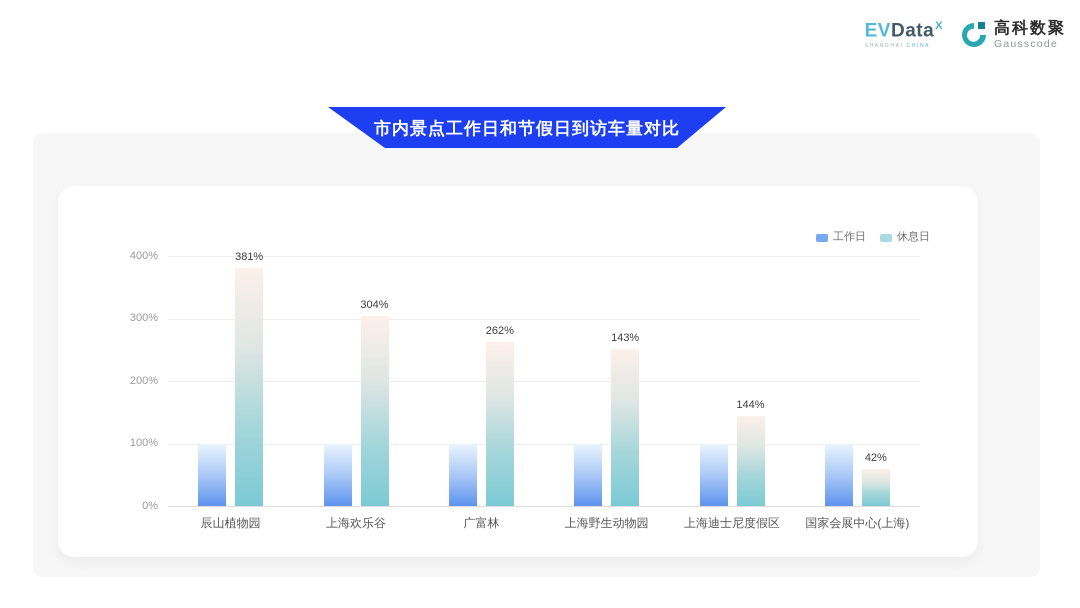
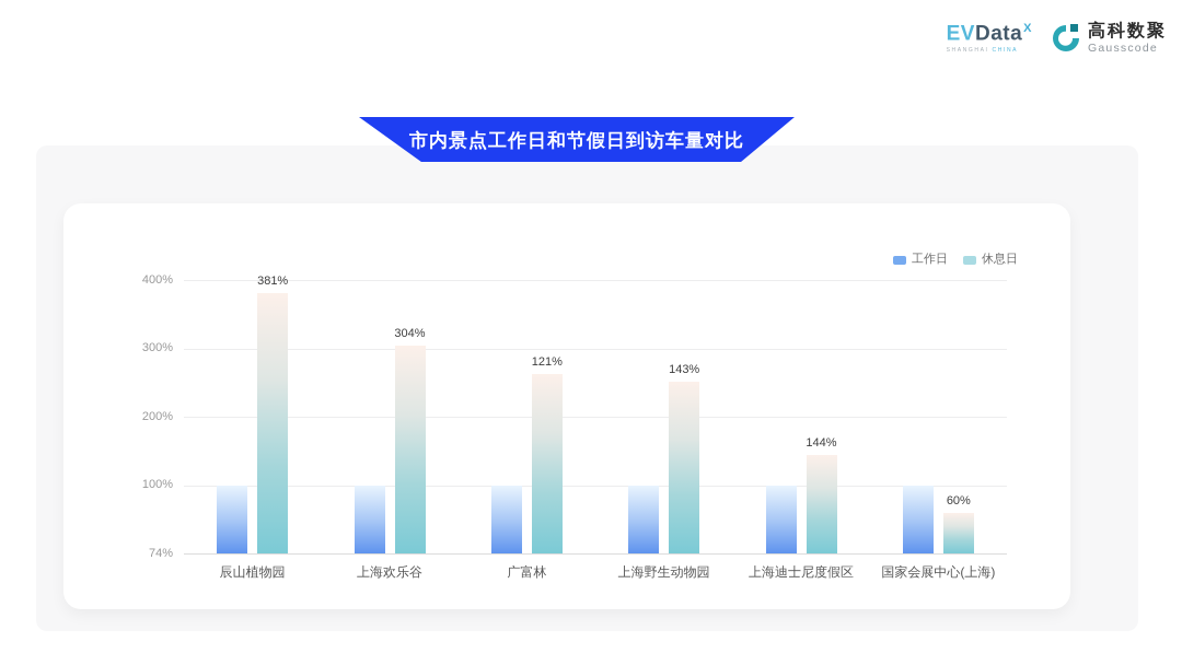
  EVDataX
  高科数聚
  Gausscode
  市内景点工作日和节假日到访车量对比
  工作日
  休息日
- 0%
+ 74%
  100%
  200%
  300%
  400%
  381%
  辰山植物园
  304%
  上海欢乐谷
- 262%
+ 121%
  广富林
  143%
  上海野生动物园
  144%
  上海迪士尼度假区
- 42%
+ 60%
  国家会展中心(上海)
